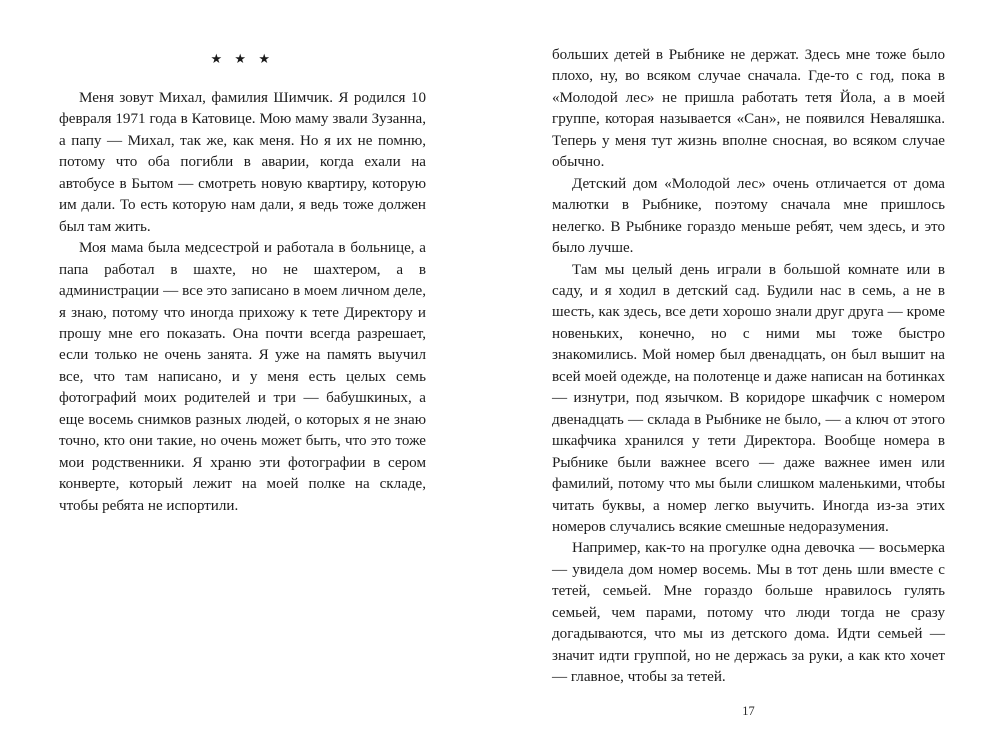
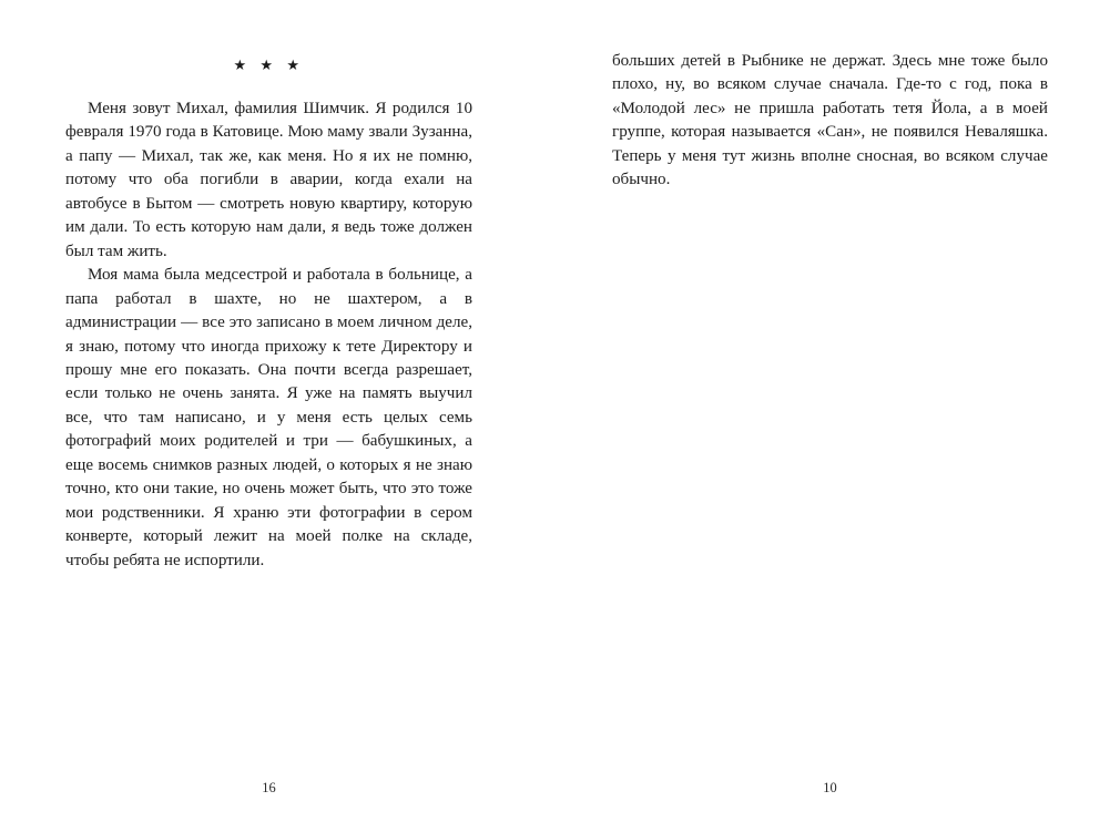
  ★ ★ ★
- Меня зовут Михал, фамилия Шимчик. Я родился 10 февраля 1971 года в Катовице. Мою маму звали Зузанна, а папу — Михал, так же, как меня. Но я их не помню, потому что оба погибли в аварии, когда ехали на автобусе в Бытом — смотреть новую квартиру, которую им дали. То есть которую нам дали, я ведь тоже должен был там жить.
+ Меня зовут Михал, фамилия Шимчик. Я родился 10 февраля 1970 года в Катовице. Мою маму звали Зузанна, а папу — Михал, так же, как меня. Но я их не помню, потому что оба погибли в аварии, когда ехали на автобусе в Бытом — смотреть новую квартиру, которую им дали. То есть которую нам дали, я ведь тоже должен был там жить.
  Моя мама была медсестрой и работала в больнице, а папа работал в шахте, но не шахтером, а в администрации — все это записано в моем личном деле, я знаю, потому что иногда прихожу к тете Директору и прошу мне его показать. Она почти всегда разрешает, если только не очень занята. Я уже на память выучил все, что там написано, и у меня есть целых семь фотографий моих родителей и три — бабушкиных, а еще восемь снимков разных людей, о которых я не знаю точно, кто они такие, но очень может быть, что это тоже мои родственники. Я храню эти фотографии в сером конверте, который лежит на моей полке на складе, чтобы ребята не испортили.
+ 16
  больших детей в Рыбнике не держат. Здесь мне тоже было плохо, ну, во всяком случае сначала. Где-то с год, пока в «Молодой лес» не пришла работать тетя Йола, а в моей группе, которая называется «Сан», не появился Неваляшка. Теперь у меня тут жизнь вполне сносная, во всяком случае обычно.
- Детский дом «Молодой лес» очень отличается от дома малютки в Рыбнике, поэтому сначала мне пришлось нелегко. В Рыбнике гораздо меньше ребят, чем здесь, и это было лучше.
- Там мы целый день играли в большой комнате или в саду, и я ходил в детский сад. Будили нас в семь, а не в шесть, как здесь, все дети хорошо знали друг друга — кроме новеньких, конечно, но с ними мы тоже быстро знакомились. Мой номер был двенадцать, он был вышит на всей моей одежде, на полотенце и даже написан на ботинках — изнутри, под язычком. В коридоре шкафчик с номером двенадцать — склада в Рыбнике не было, — а ключ от этого шкафчика хранился у тети Директора. Вообще номера в Рыбнике были важнее всего — даже важнее имен или фамилий, потому что мы были слишком маленькими, чтобы читать буквы, а номер легко выучить. Иногда из-за этих номеров случались всякие смешные недоразумения.
- Например, как-то на прогулке одна девочка — восьмерка — увидела дом номер восемь. Мы в тот день шли вместе с тетей, семьей. Мне гораздо больше нравилось гулять семьей, чем парами, потому что люди тогда не сразу догадываются, что мы из детского дома. Идти семьей — значит идти группой, но не держась за руки, а как кто хочет — главное, чтобы за тетей.
- 17
+ 10
